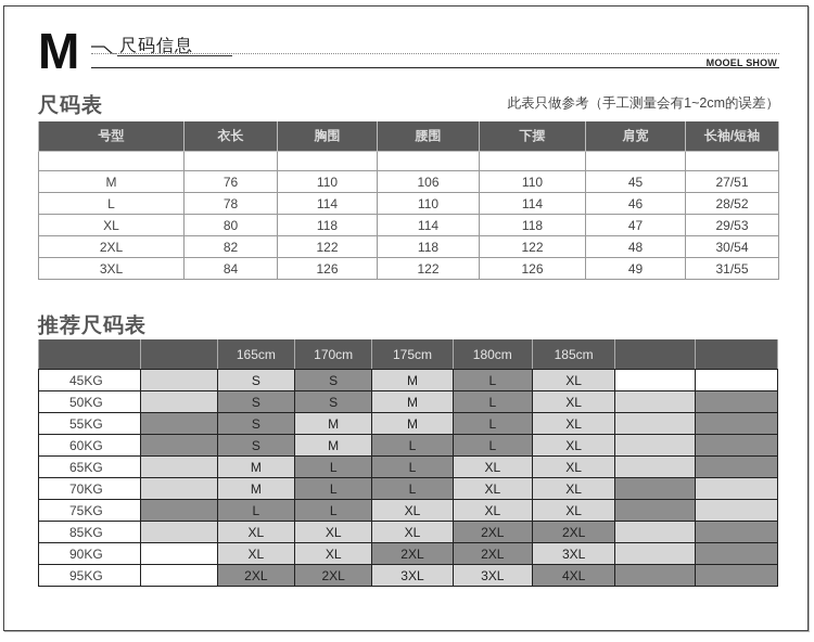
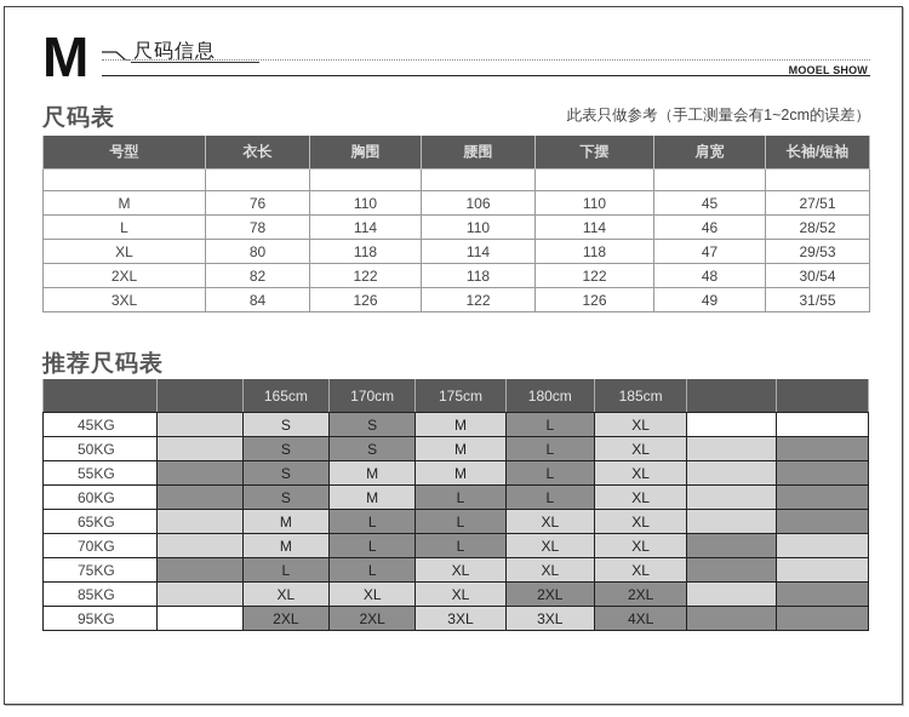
  M
  尺码信息
  MOOEL SHOW
  尺码表
  此表只做参考（手工测量会有1~2cm的误差）
  号型	衣长	胸围	腰围	下摆	肩宽	长袖/短袖
  M	76	110	106	110	45	27/51
  L	78	114	110	114	46	28/52
  XL	80	118	114	118	47	29/53
  2XL	82	122	118	122	48	30/54
  3XL	84	126	122	126	49	31/55
  推荐尺码表
  		165cm	170cm	175cm	180cm	185cm
  45KG		S	S	M	L	XL
  50KG		S	S	M	L	XL
  55KG		S	M	M	L	XL
  60KG		S	M	L	L	XL
  65KG		M	L	L	XL	XL
  70KG		M	L	L	XL	XL
  75KG		L	L	XL	XL	XL
  85KG		XL	XL	XL	2XL	2XL
- 90KG		XL	XL	2XL	2XL	3XL
  95KG		2XL	2XL	3XL	3XL	4XL
